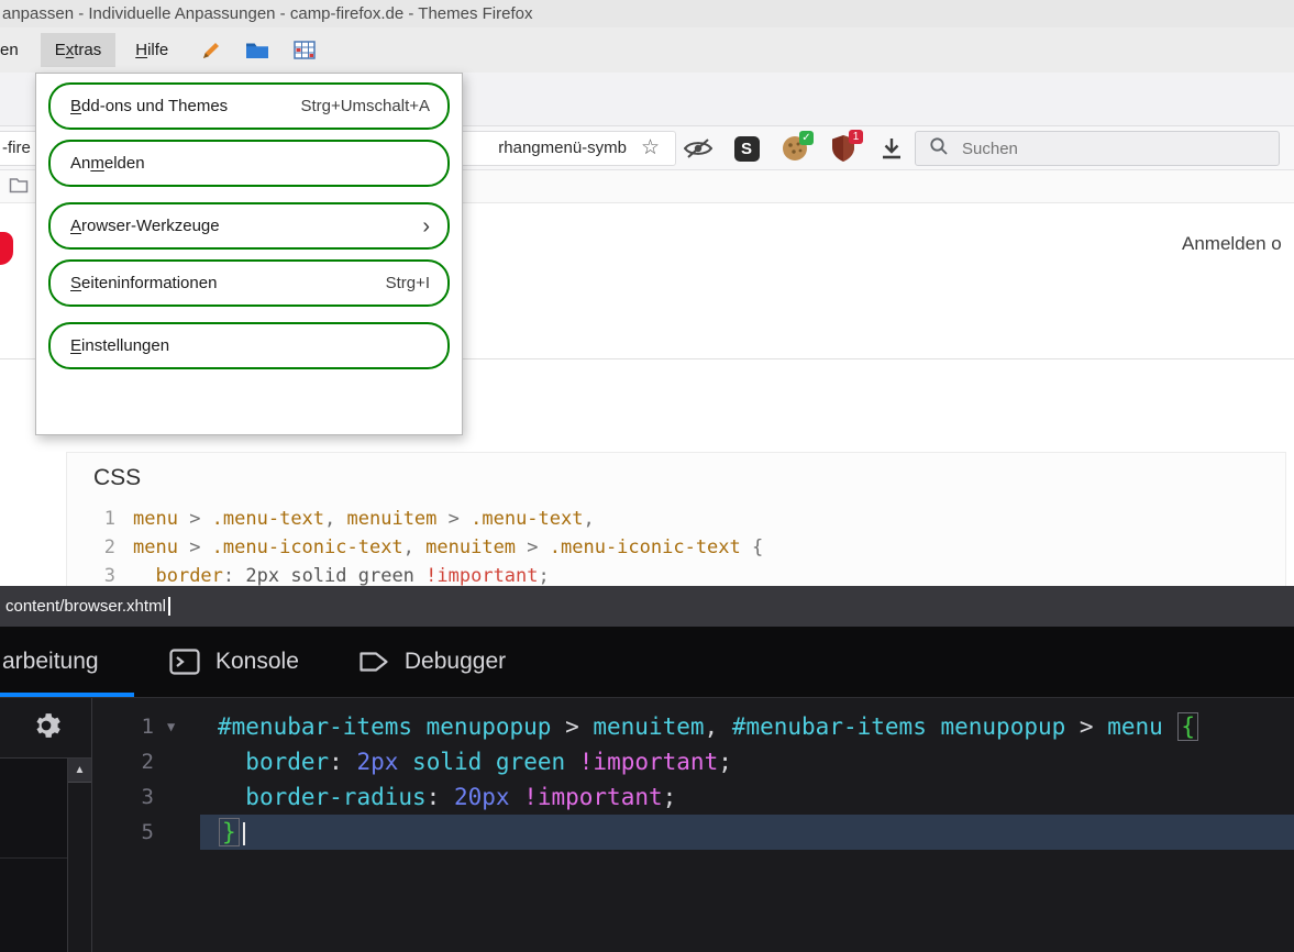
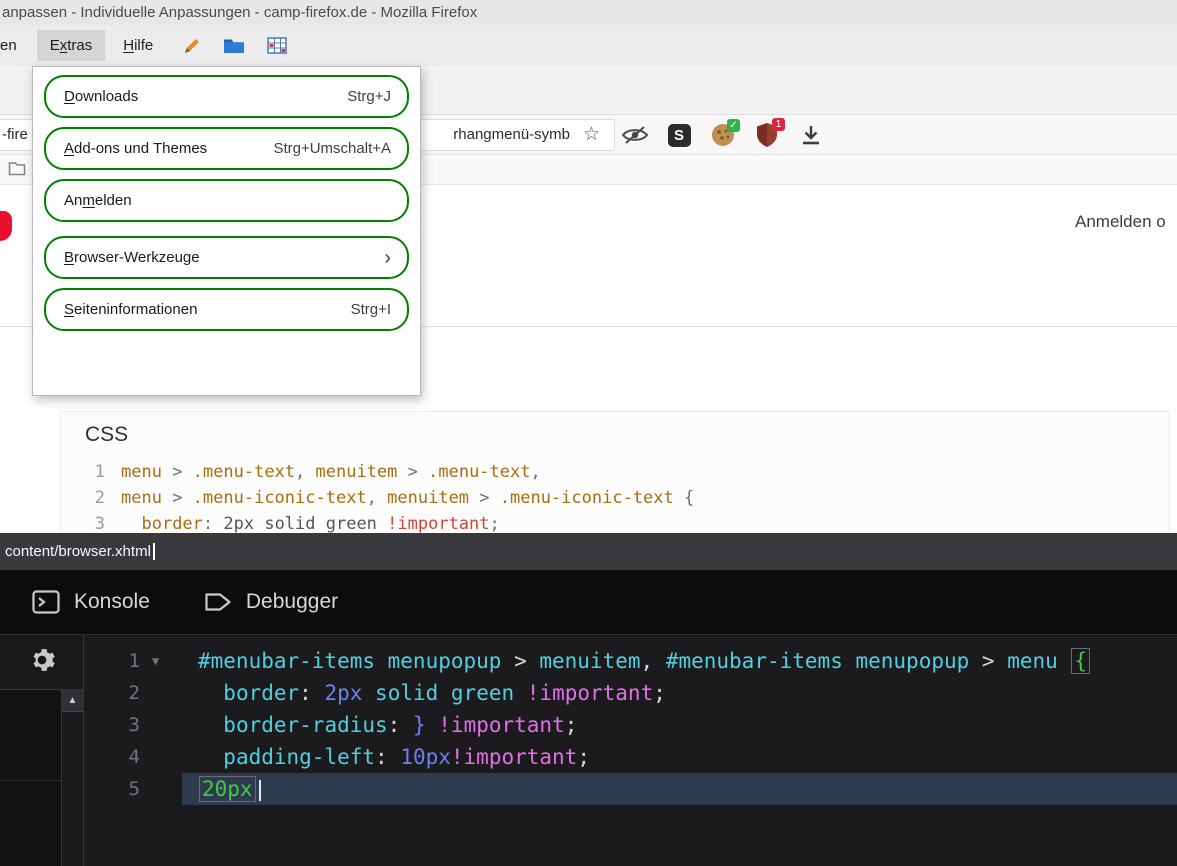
- anpassen - Individuelle Anpassungen - camp-firefox.de - Themes Firefox
+ anpassen - Individuelle Anpassungen - camp-firefox.de - Mozilla Firefox
  en
  Extras
  Hilfe
  -fire
  rhangmenü-symb
  ☆
  S
  ✓
  1
- Suchen
  Anmelden o
  CSS
  1
  menu > .menu-text, menuitem > .menu-text,
  2
  menu > .menu-iconic-text, menuitem > .menu-iconic-text {
  3
  border: 2px solid green !important;
+ Downloads
+ Strg+J
- Bdd-ons und Themes
+ Add-ons und Themes
  Strg+Umschalt+A
  Anmelden
- Arowser-Werkzeuge
+ Browser-Werkzeuge
  ›
  Seiteninformationen
  Strg+I
- Einstellungen
  content/browser.xhtml
- arbeitung
  Konsole
  Debugger
  ▲
  1
  ▼
  #menubar-items menupopup > menuitem, #menubar-items menupopup > menu {
  2
  border: 2px solid green !important;
  3
- border-radius: 20px !important;
+ border-radius: } !important;
+ 4
+ padding-left: 10px!important;
  5
- }
+ 20px
